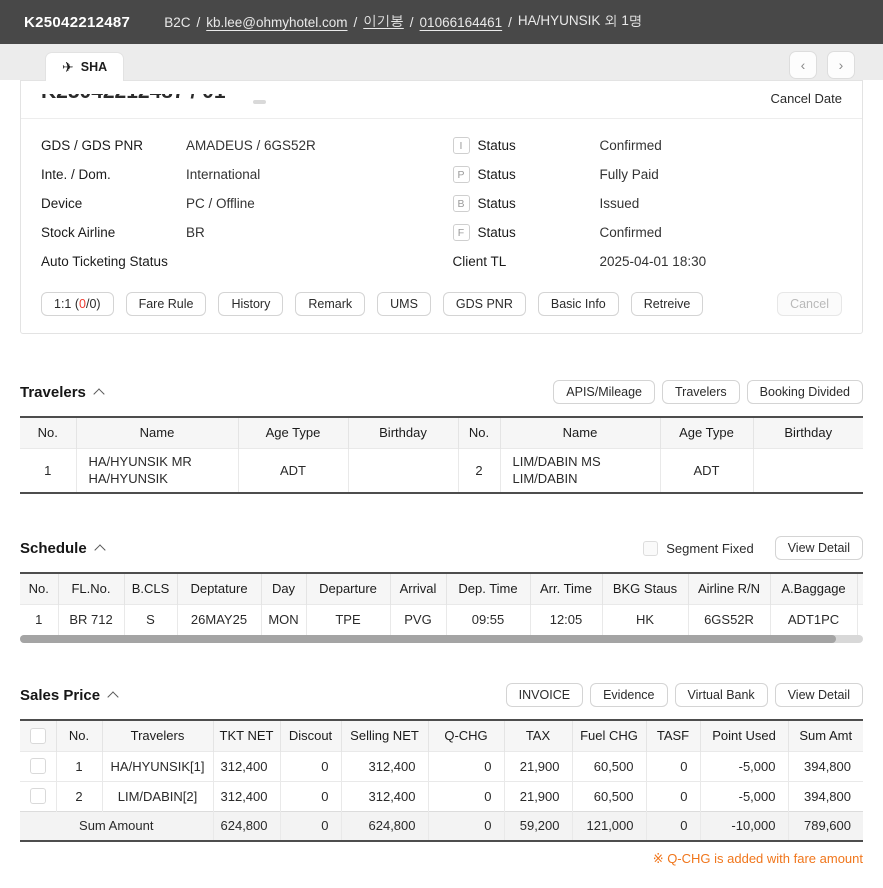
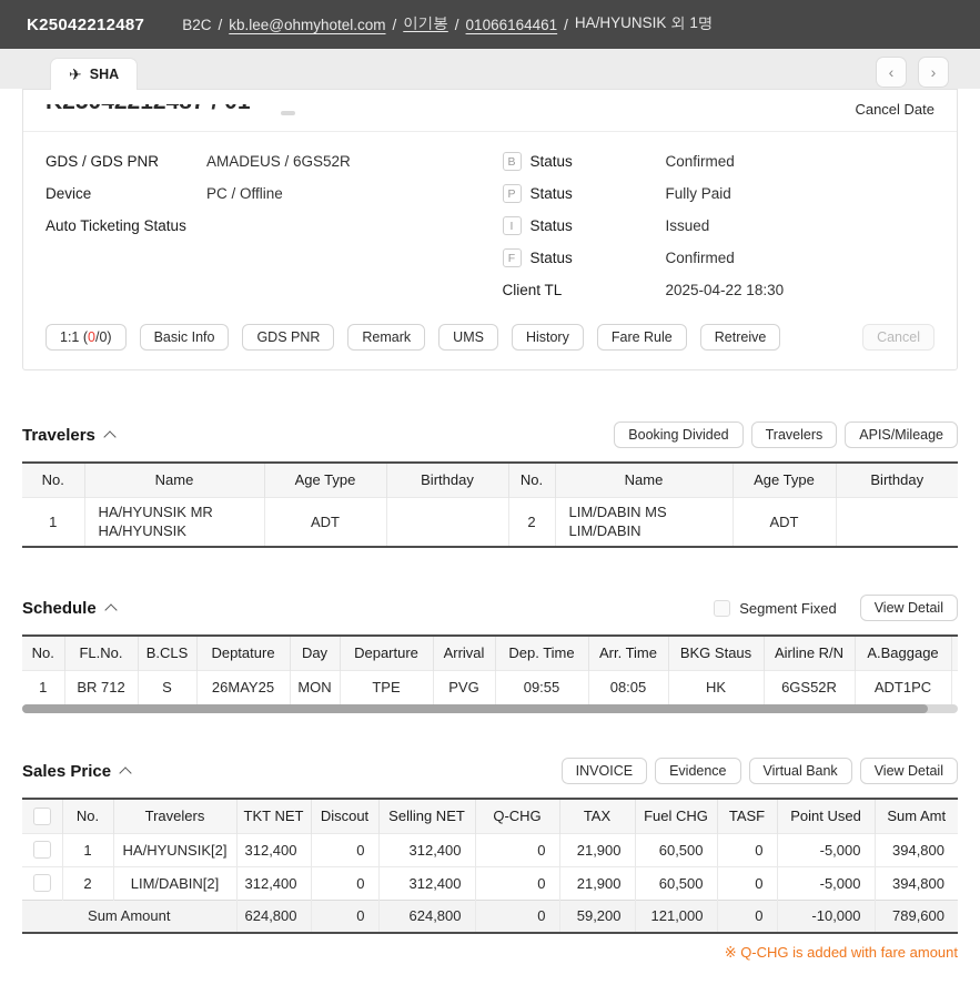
  K25042212487
  B2C
  /
  kb.lee@ohmyhotel.com
  /
  이기봉
  /
  01066164461
  /
  HA/HYUNSIK 외 1명
  ✈
  SHA
  ‹
  ›
  Cancel Date
  GDS / GDS PNR
  AMADEUS / 6GS52R
- Inte. / Dom.
- International
  Device
  PC / Offline
- Stock Airline
- BR
  Auto Ticketing Status
- I
+ B
  Status
  Confirmed
  P
  Status
  Fully Paid
- B
+ I
  Status
  Issued
  F
  Status
  Confirmed
  Client TL
- 2025-04-01 18:30
+ 2025-04-22 18:30
  1:1 (
  0
  /0)
- Fare Rule
+ Basic Info
- History
+ GDS PNR
  Remark
  UMS
- GDS PNR
+ History
- Basic Info
+ Fare Rule
  Retreive
  Cancel
  Travelers
- APIS/Mileage
+ Booking Divided
  Travelers
- Booking Divided
+ APIS/Mileage
  No.	Name	Age Type	Birthday	No.	Name	Age Type	Birthday
  1	HA/HYUNSIK MR HA/HYUNSIK	ADT		2	LIM/DABIN MS LIM/DABIN	ADT
  Schedule
  Segment Fixed
  View Detail
  No.	FL.No.	B.CLS	Deptature	Day	Departure	Arrival	Dep. Time	Arr. Time	BKG Staus	Airline R/N	A.Baggage
- 1	BR 712	S	26MAY25	MON	TPE	PVG	09:55	12:05	HK	6GS52R	ADT1PC
+ 1	BR 712	S	26MAY25	MON	TPE	PVG	09:55	08:05	HK	6GS52R	ADT1PC
  Sales Price
  INVOICE
  Evidence
  Virtual Bank
  View Detail
  	No.	Travelers	TKT NET	Discout	Selling NET	Q-CHG	TAX	Fuel CHG	TASF	Point Used	Sum Amt
- 	1	HA/HYUNSIK[1]	312,400	0	312,400	0	21,900	60,500	0	-5,000	394,800
+ 	1	HA/HYUNSIK[2]	312,400	0	312,400	0	21,900	60,500	0	-5,000	394,800
  	2	LIM/DABIN[2]	312,400	0	312,400	0	21,900	60,500	0	-5,000	394,800
  Sum Amount	624,800	0	624,800	0	59,200	121,000	0	-10,000	789,600
  ※ Q-CHG is added with fare amount
